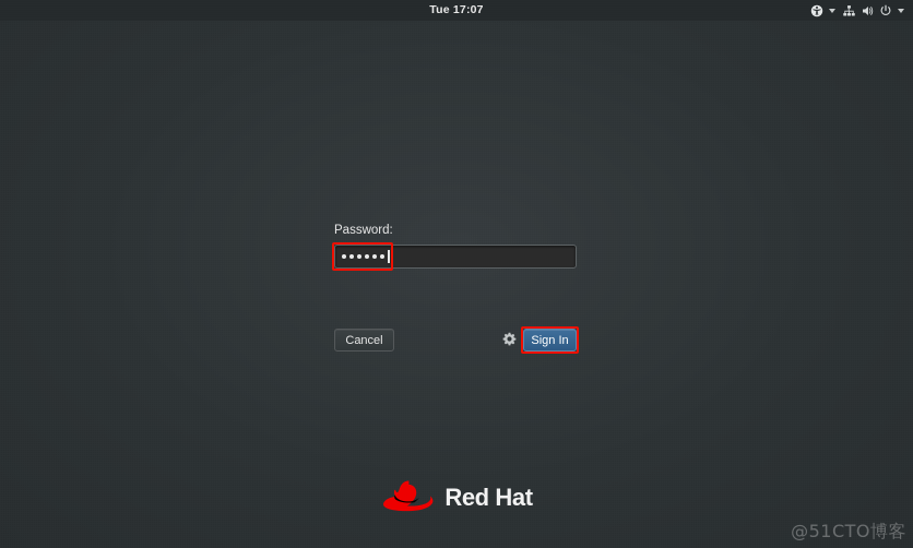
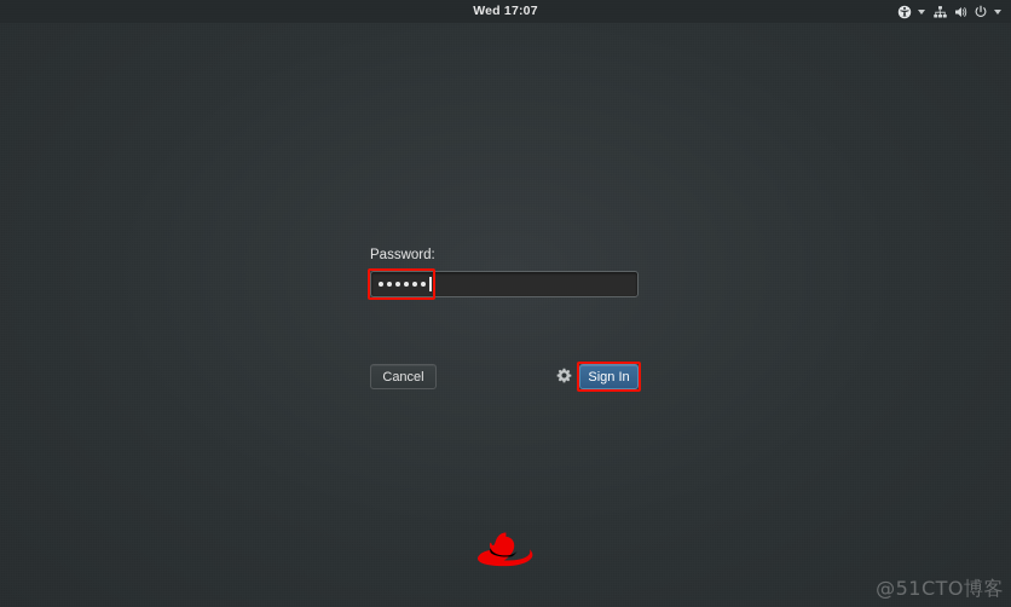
- Tue 17:07
+ Wed 17:07
  Password:
  Cancel
  Sign In
- Red Hat
  @51CTO博客
